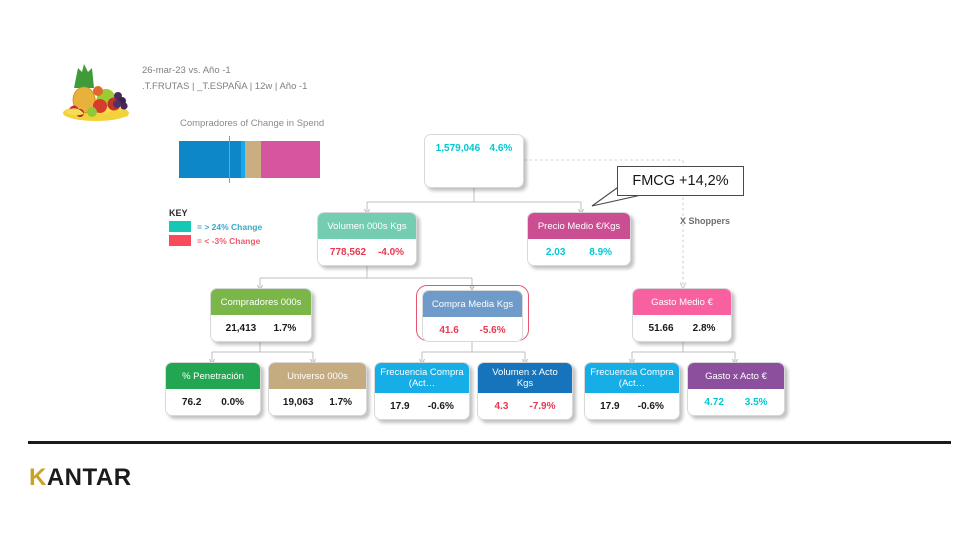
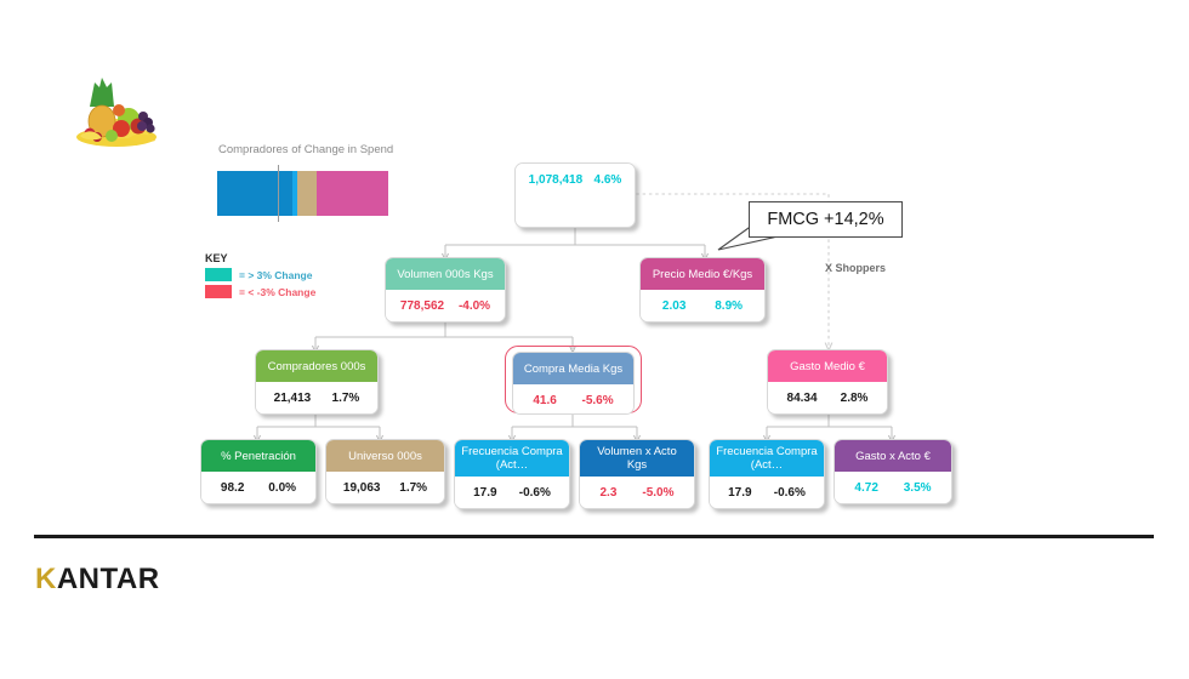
- 26-mar-23 vs. Año -1
- .T.FRUTAS | _T.ESPAÑA | 12w | Año -1
  Compradores of Change in Spend
  KEY
- = > 24% Change
+ = > 3% Change
  = < -3% Change
- 1,579,046
+ 1,078,418
  4.6%
  Volumen 000s Kgs
  778,562
  -4.0%
  Precio Medio €/Kgs
  2.03
  8.9%
  Compradores 000s
  21,413
  1.7%
  Compra Media Kgs
  41.6
  -5.6%
  Gasto Medio €
- 51.66
+ 84.34
  2.8%
  % Penetración
- 76.2
+ 98.2
  0.0%
  Universo 000s
  19,063
  1.7%
  Frecuencia Compra
  (Act…
  17.9
  -0.6%
  Volumen x Acto
  Kgs
- 4.3
+ 2.3
- -7.9%
+ -5.0%
  Frecuencia Compra
  (Act…
  17.9
  -0.6%
  Gasto x Acto €
  4.72
  3.5%
  FMCG +14,2%
  X Shoppers
  K
  ANTAR
